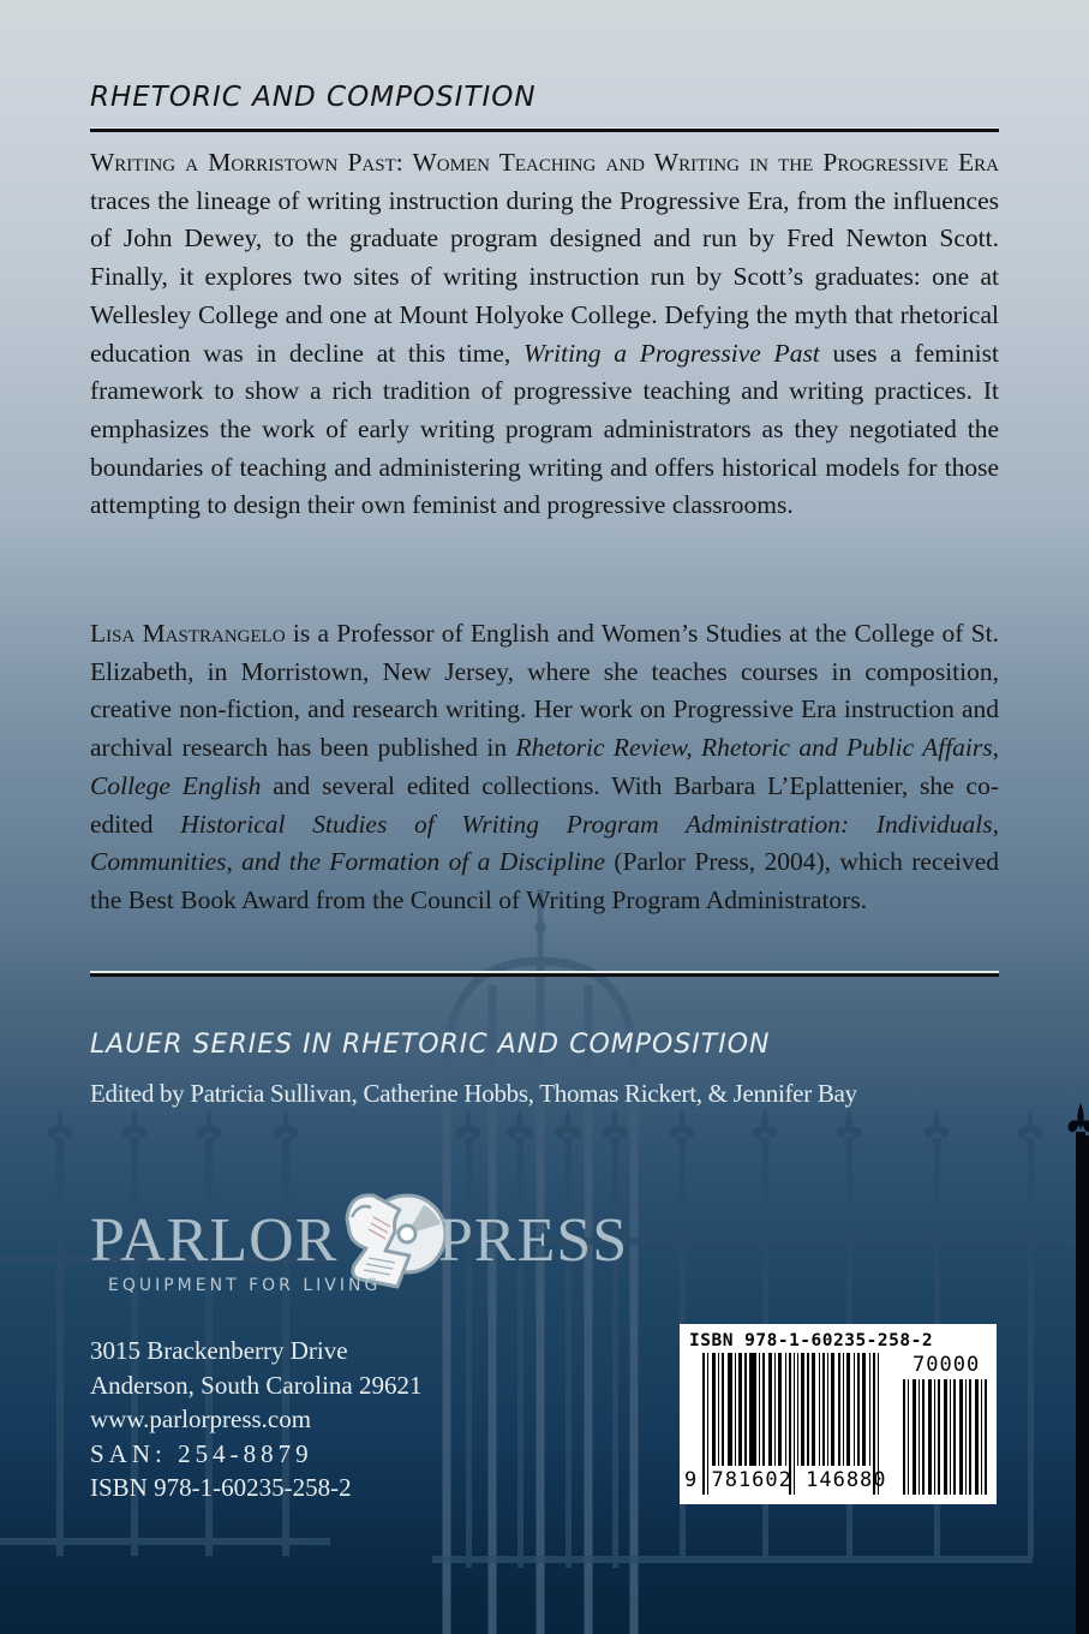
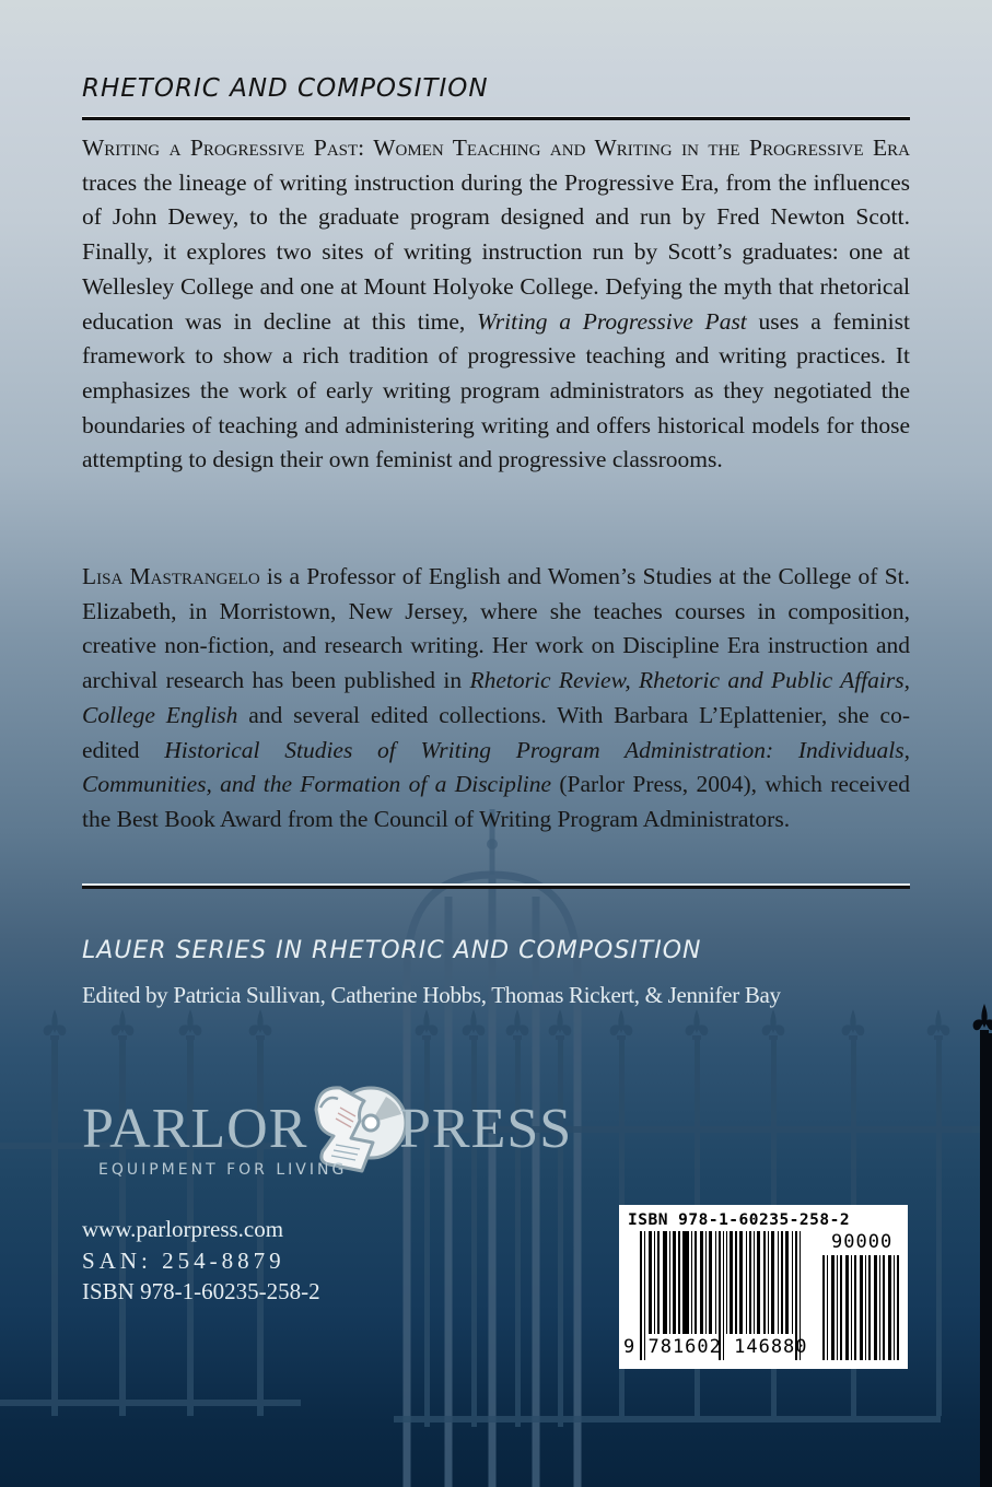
  RHETORIC AND COMPOSITION
- Writing a Morristown Past: Women Teaching and Writing in the Progressive Era traces the lineage of writing instruction during the Progressive Era, from the influences of John Dewey, to the graduate program designed and run by Fred Newton Scott. Finally, it explores two sites of writing instruction run by Scott’s graduates: one at Wellesley College and one at Mount Holyoke College. Defying the myth that rhetorical education was in decline at this time, Writing a Progressive Past uses a feminist framework to show a rich tradition of progressive teaching and writing practices. It emphasizes the work of early writing program administrators as they negotiated the boundaries of teaching and administering writing and offers historical models for those attempting to design their own feminist and progressive classrooms.
+ Writing a Progressive Past: Women Teaching and Writing in the Progressive Era traces the lineage of writing instruction during the Progressive Era, from the influences of John Dewey, to the graduate program designed and run by Fred Newton Scott. Finally, it explores two sites of writing instruction run by Scott’s graduates: one at Wellesley College and one at Mount Holyoke College. Defying the myth that rhetorical education was in decline at this time, Writing a Progressive Past uses a feminist framework to show a rich tradition of progressive teaching and writing practices. It emphasizes the work of early writing program administrators as they negotiated the boundaries of teaching and administering writing and offers historical models for those attempting to design their own feminist and progressive classrooms.
- Lisa Mastrangelo is a Professor of English and Women’s Studies at the College of St. Elizabeth, in Morristown, New Jersey, where she teaches courses in composition, creative non-fiction, and research writing. Her work on Progressive Era instruction and archival research has been published in Rhetoric Review, Rhetoric and Public Affairs, College English and several edited collections. With Barbara L’Eplattenier, she co-edited Historical Studies of Writing Program Administration: Individuals, Communities, and the Formation of a Discipline (Parlor Press, 2004), which received the Best Book Award from the Council of Writing Program Administrators.
+ Lisa Mastrangelo is a Professor of English and Women’s Studies at the College of St. Elizabeth, in Morristown, New Jersey, where she teaches courses in composition, creative non-fiction, and research writing. Her work on Discipline Era instruction and archival research has been published in Rhetoric Review, Rhetoric and Public Affairs, College English and several edited collections. With Barbara L’Eplattenier, she co-edited Historical Studies of Writing Program Administration: Individuals, Communities, and the Formation of a Discipline (Parlor Press, 2004), which received the Best Book Award from the Council of Writing Program Administrators.
  LAUER SERIES IN RHETORIC AND COMPOSITION
  Edited by Patricia Sullivan, Catherine Hobbs, Thomas Rickert, & Jennifer Bay
  PARLOR
  PRESS
  EQUIPMENT FOR LIVING
- 3015 Brackenberry Drive
- Anderson, South Carolina 29621
  www.parlorpress.com
  SAN: 254-8879
  ISBN 978-1-60235-258-2
  ISBN 978-1-60235-258-2
- 70000
+ 90000
  9 781602 146880
